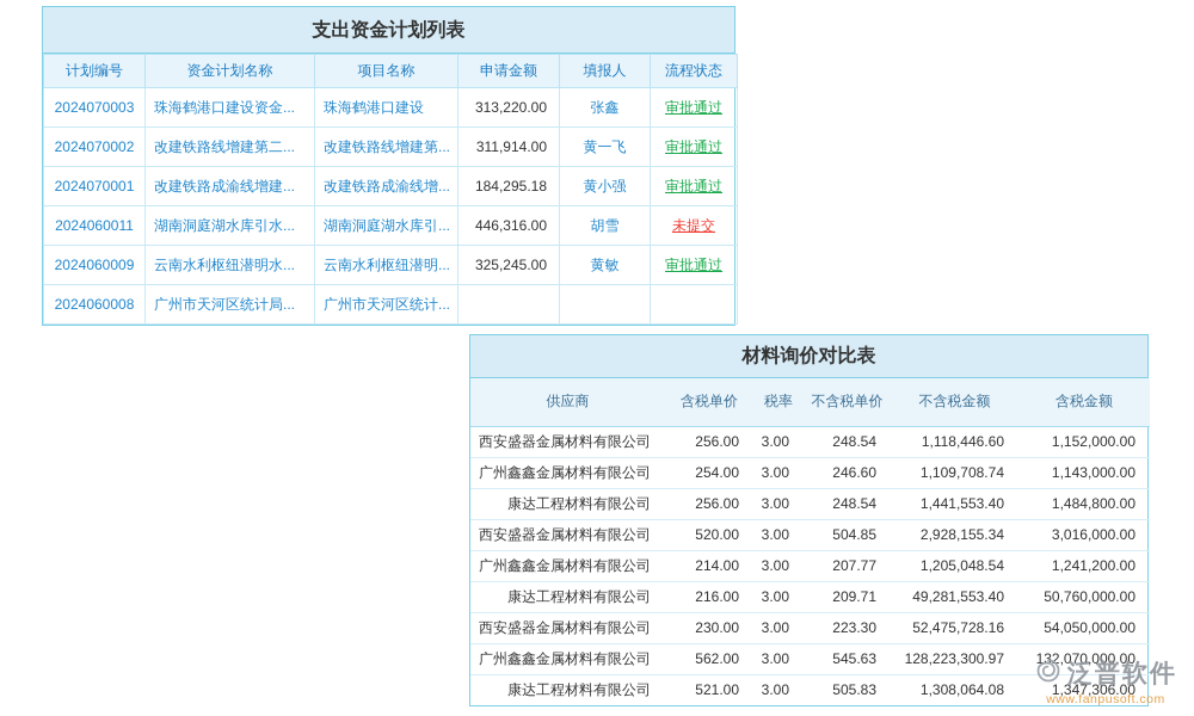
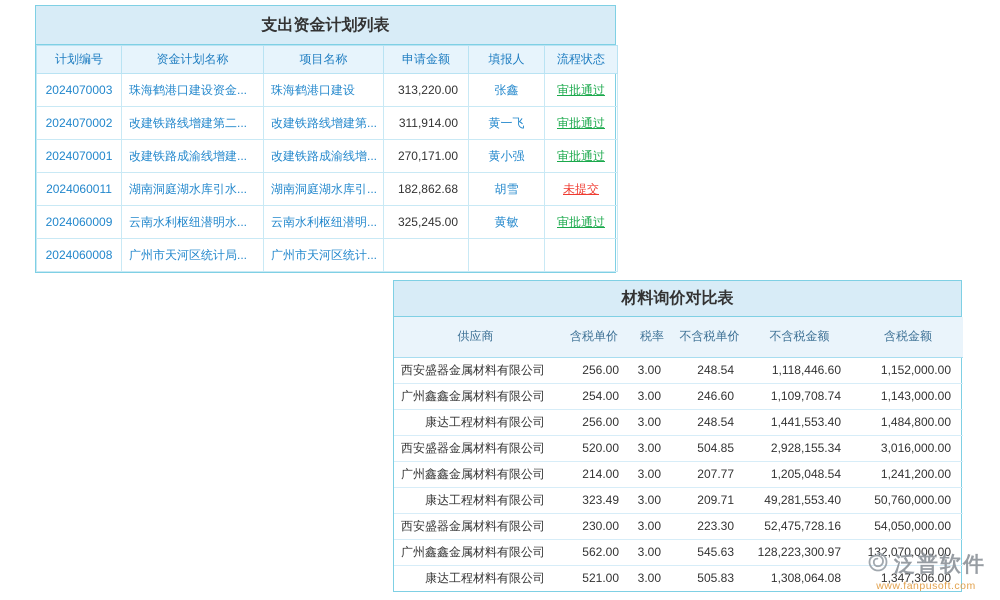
  支出资金计划列表
  计划编号	资金计划名称	项目名称	申请金额	填报人	流程状态
  2024070003	珠海鹤港口建设资金...	珠海鹤港口建设	313,220.00	张鑫	审批通过
  2024070002	改建铁路线增建第二...	改建铁路线增建第...	311,914.00	黄一飞	审批通过
- 2024070001	改建铁路成渝线增建...	改建铁路成渝线增...	184,295.18	黄小强	审批通过
+ 2024070001	改建铁路成渝线增建...	改建铁路成渝线增...	270,171.00	黄小强	审批通过
- 2024060011	湖南洞庭湖水库引水...	湖南洞庭湖水库引...	446,316.00	胡雪	未提交
+ 2024060011	湖南洞庭湖水库引水...	湖南洞庭湖水库引...	182,862.68	胡雪	未提交
  2024060009	云南水利枢纽潜明水...	云南水利枢纽潜明...	325,245.00	黄敏	审批通过
  2024060008	广州市天河区统计局...	广州市天河区统计...
  材料询价对比表
  供应商	含税单价	税率	不含税单价	不含税金额	含税金额
  西安盛器金属材料有限公司	256.00	3.00	248.54	1,118,446.60	1,152,000.00
  广州鑫鑫金属材料有限公司	254.00	3.00	246.60	1,109,708.74	1,143,000.00
  康达工程材料有限公司	256.00	3.00	248.54	1,441,553.40	1,484,800.00
  西安盛器金属材料有限公司	520.00	3.00	504.85	2,928,155.34	3,016,000.00
  广州鑫鑫金属材料有限公司	214.00	3.00	207.77	1,205,048.54	1,241,200.00
- 康达工程材料有限公司	216.00	3.00	209.71	49,281,553.40	50,760,000.00
+ 康达工程材料有限公司	323.49	3.00	209.71	49,281,553.40	50,760,000.00
  西安盛器金属材料有限公司	230.00	3.00	223.30	52,475,728.16	54,050,000.00
  广州鑫鑫金属材料有限公司	562.00	3.00	545.63	128,223,300.97	132,070,000.00
  康达工程材料有限公司	521.00	3.00	505.83	1,308,064.08	1,347,306.00
  泛普软件
  www.fanpusoft.com
